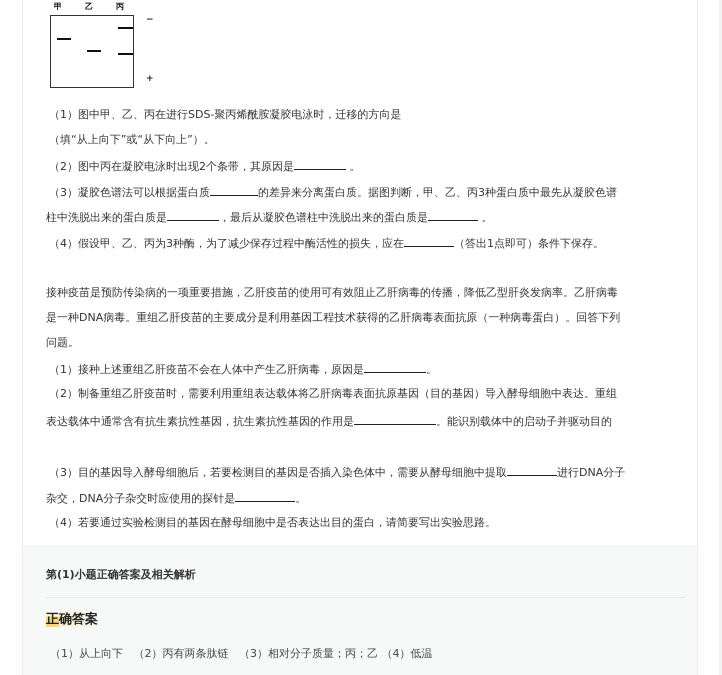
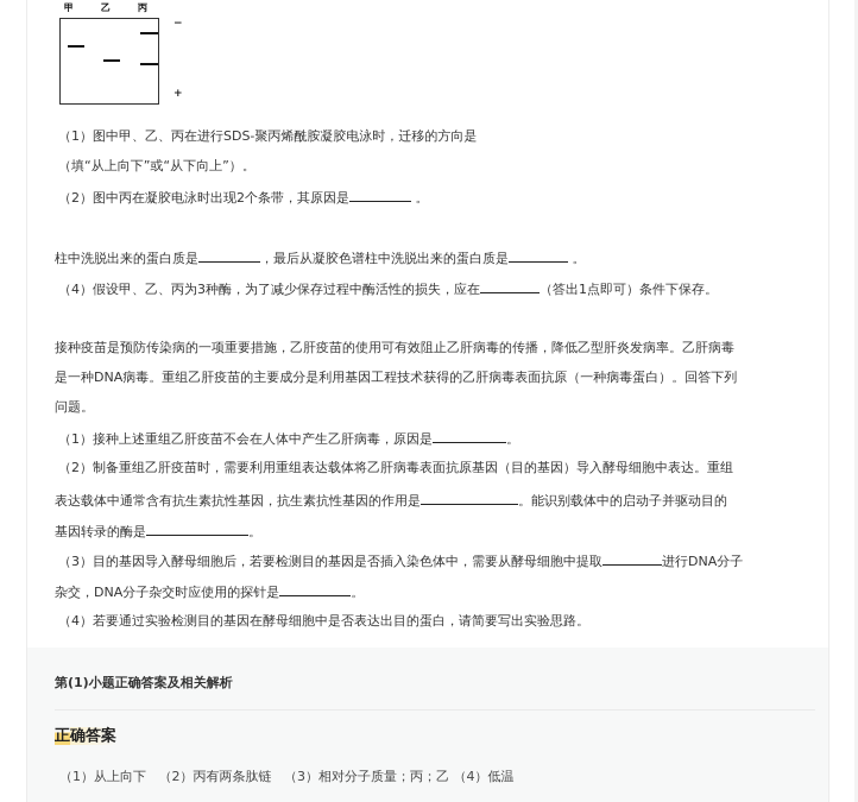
  甲
  乙
  丙
  −
  +
  （1）图中甲、乙、丙在进行SDS-聚丙烯酰胺凝胶电泳时，迁移的方向是
  （填“从上向下”或“从下向上”）。
  （2）图中丙在凝胶电泳时出现2个条带，其原因是 。
- （3）凝胶色谱法可以根据蛋白质 的差异来分离蛋白质。据图判断，甲、乙、丙3种蛋白质中最先从凝胶色谱
  柱中洗脱出来的蛋白质是 ，最后从凝胶色谱柱中洗脱出来的蛋白质是 。
  （4）假设甲、乙、丙为3种酶，为了减少保存过程中酶活性的损失，应在 （答出1点即可）条件下保存。
  接种疫苗是预防传染病的一项重要措施，乙肝疫苗的使用可有效阻止乙肝病毒的传播，降低乙型肝炎发病率。乙肝病毒
  是一种DNA病毒。重组乙肝疫苗的主要成分是利用基因工程技术获得的乙肝病毒表面抗原（一种病毒蛋白）。回答下列
  问题。
  （1）接种上述重组乙肝疫苗不会在人体中产生乙肝病毒，原因是 。
  （2）制备重组乙肝疫苗时，需要利用重组表达载体将乙肝病毒表面抗原基因（目的基因）导入酵母细胞中表达。重组
  表达载体中通常含有抗生素抗性基因，抗生素抗性基因的作用是 。能识别载体中的启动子并驱动目的
+ 基因转录的酶是 。
  （3）目的基因导入酵母细胞后，若要检测目的基因是否插入染色体中，需要从酵母细胞中提取 进行DNA分子
  杂交，DNA分子杂交时应使用的探针是 。
  （4）若要通过实验检测目的基因在酵母细胞中是否表达出目的蛋白，请简要写出实验思路。
  第(1)小题正确答案及相关解析
  正确答案
  （1）从上向下 （2）丙有两条肽链 （3）相对分子质量；丙；乙 （4）低温
